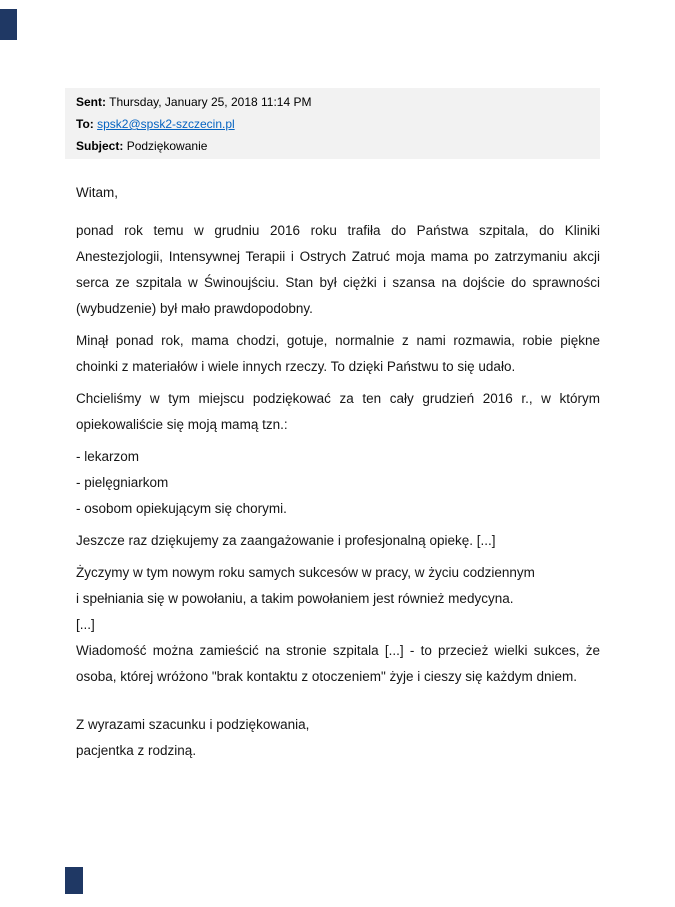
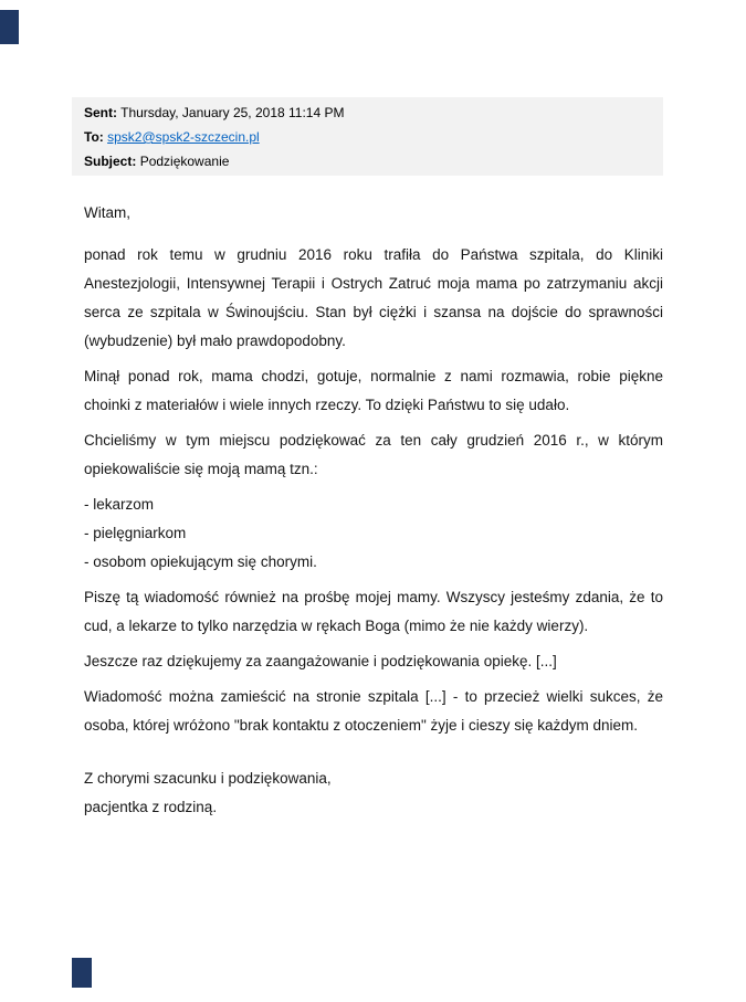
  Sent: Thursday, January 25, 2018 11:14 PM
  To: spsk2@spsk2-szczecin.pl
  Subject: Podziękowanie
  Witam,
  ponad rok temu w grudniu 2016 roku trafiła do Państwa szpitala, do Kliniki Anestezjologii, Intensywnej Terapii i Ostrych Zatruć moja mama po zatrzymaniu akcji serca ze szpitala w Świnoujściu. Stan był ciężki i szansa na dojście do sprawności (wybudzenie) był mało prawdopodobny.
  Minął ponad rok, mama chodzi, gotuje, normalnie z nami rozmawia, robie piękne choinki z materiałów i wiele innych rzeczy. To dzięki Państwu to się udało.
  Chcieliśmy w tym miejscu podziękować za ten cały grudzień 2016 r., w którym opiekowaliście się moją mamą tzn.:
  - lekarzom
  - pielęgniarkom
  - osobom opiekującym się chorymi.
+ Piszę tą wiadomość również na prośbę mojej mamy. Wszyscy jesteśmy zdania, że to cud, a lekarze to tylko narzędzia w rękach Boga (mimo że nie każdy wierzy).
- Jeszcze raz dziękujemy za zaangażowanie i profesjonalną opiekę. [...]
+ Jeszcze raz dziękujemy za zaangażowanie i podziękowania opiekę. [...]
- Życzymy w tym nowym roku samych sukcesów w pracy, w życiu codziennym
- i spełniania się w powołaniu, a takim powołaniem jest również medycyna.
- [...]
  Wiadomość można zamieścić na stronie szpitala [...] - to przecież wielki sukces, że osoba, której wróżono "brak kontaktu z otoczeniem" żyje i cieszy się każdym dniem.
- Z wyrazami szacunku i podziękowania,
+ Z chorymi szacunku i podziękowania,
  pacjentka z rodziną.
